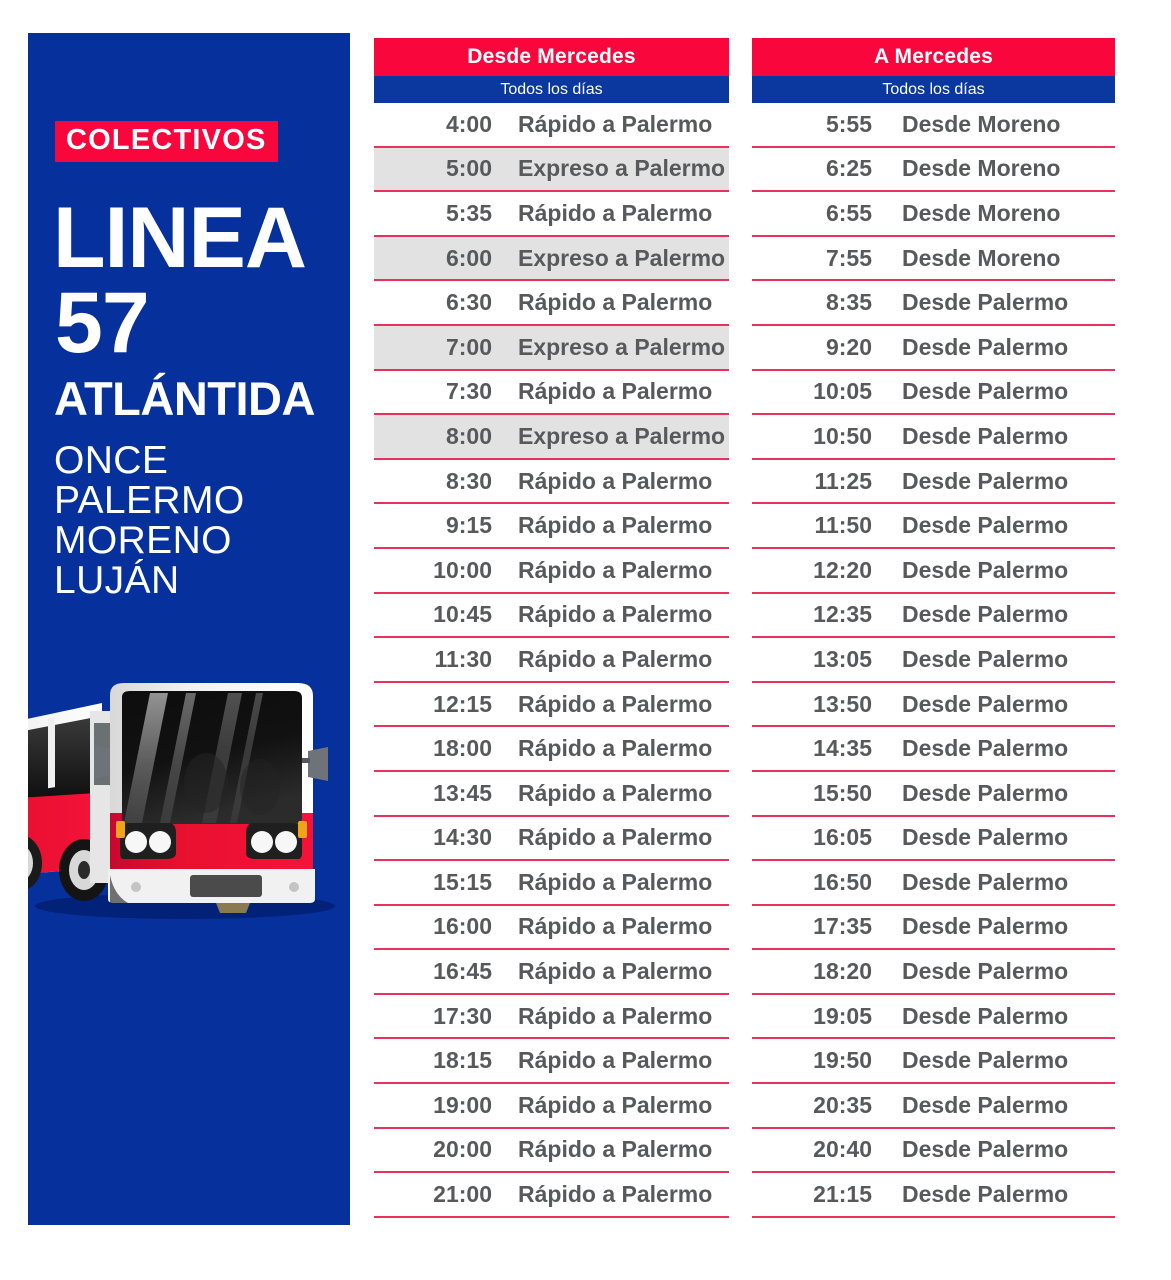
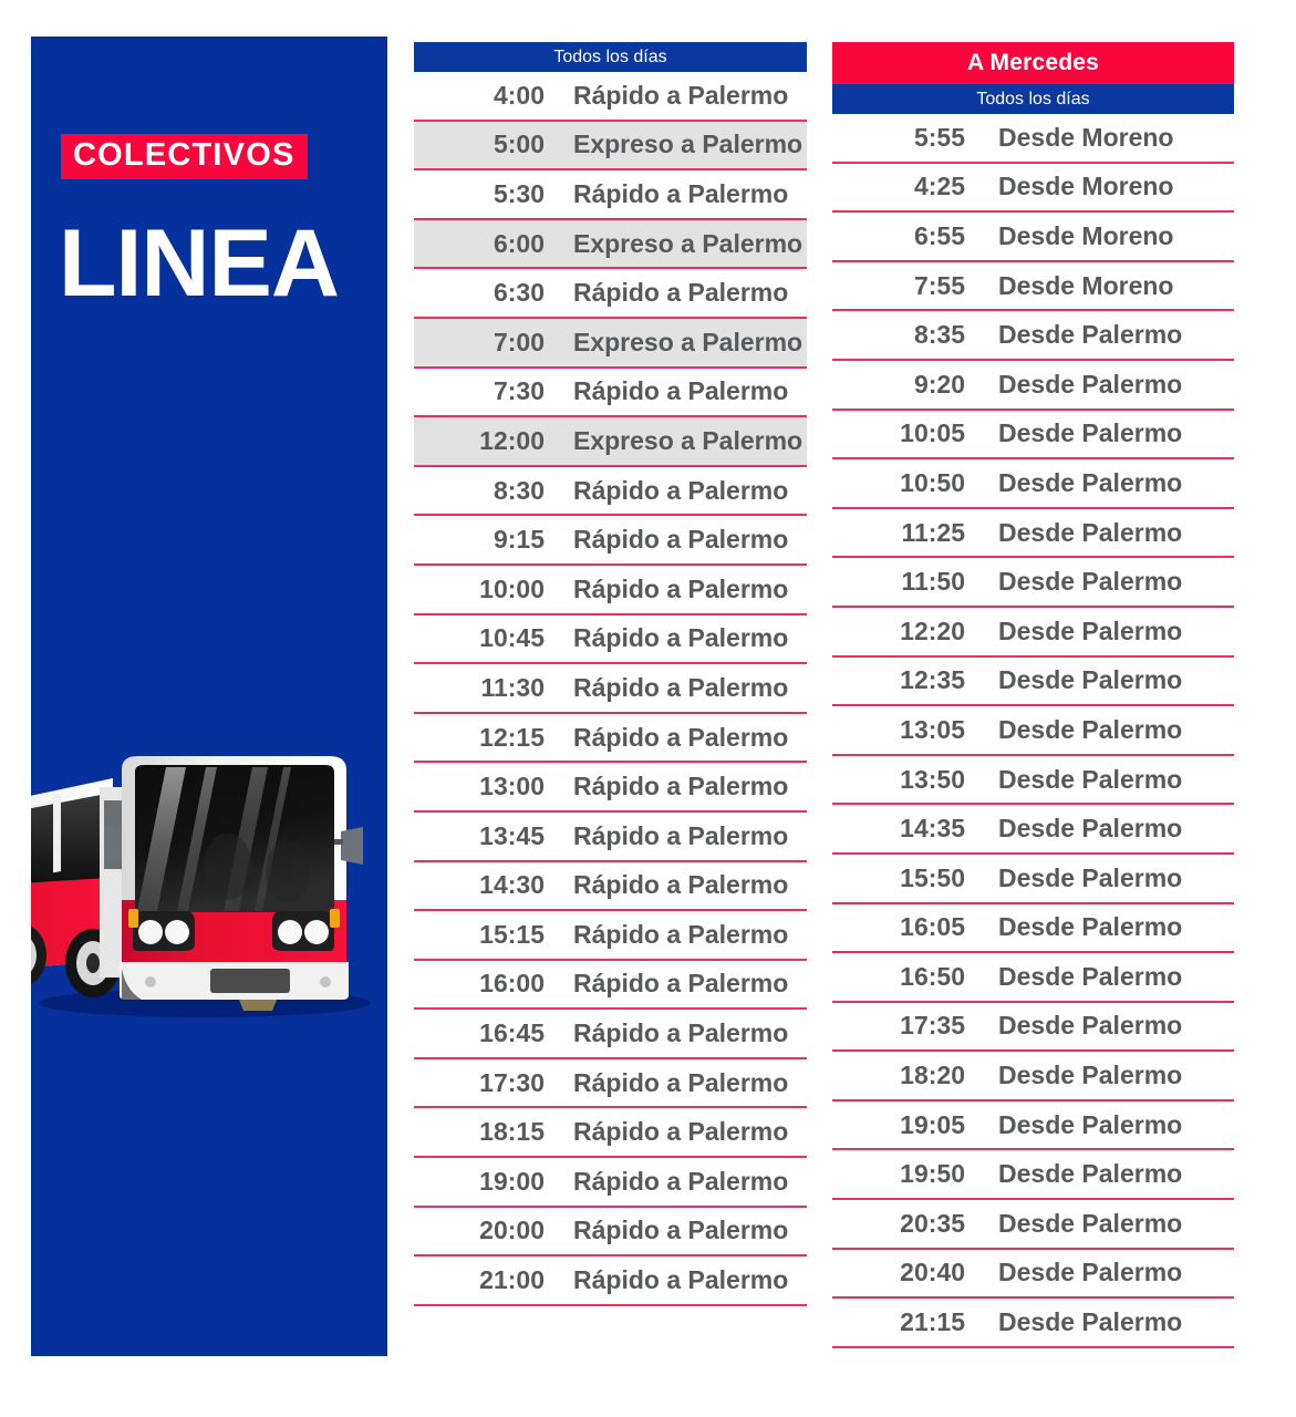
  COLECTIVOS
  LINEA
- 57
- ATLÁNTIDA
- ONCE
- PALERMO
- MORENO
- LUJÁN
- Desde Mercedes
  Todos los días
  4:00
  Rápido a Palermo
  5:00
  Expreso a Palermo
- 5:35
+ 5:30
  Rápido a Palermo
  6:00
  Expreso a Palermo
  6:30
  Rápido a Palermo
  7:00
  Expreso a Palermo
  7:30
  Rápido a Palermo
- 8:00
+ 12:00
  Expreso a Palermo
  8:30
  Rápido a Palermo
  9:15
  Rápido a Palermo
  10:00
  Rápido a Palermo
  10:45
  Rápido a Palermo
  11:30
  Rápido a Palermo
  12:15
  Rápido a Palermo
- 18:00
+ 13:00
  Rápido a Palermo
  13:45
  Rápido a Palermo
  14:30
  Rápido a Palermo
  15:15
  Rápido a Palermo
  16:00
  Rápido a Palermo
  16:45
  Rápido a Palermo
  17:30
  Rápido a Palermo
  18:15
  Rápido a Palermo
  19:00
  Rápido a Palermo
  20:00
  Rápido a Palermo
  21:00
  Rápido a Palermo
  A Mercedes
  Todos los días
  5:55
  Desde Moreno
- 6:25
+ 4:25
  Desde Moreno
  6:55
  Desde Moreno
  7:55
  Desde Moreno
  8:35
  Desde Palermo
  9:20
  Desde Palermo
  10:05
  Desde Palermo
  10:50
  Desde Palermo
  11:25
  Desde Palermo
  11:50
  Desde Palermo
  12:20
  Desde Palermo
  12:35
  Desde Palermo
  13:05
  Desde Palermo
  13:50
  Desde Palermo
  14:35
  Desde Palermo
  15:50
  Desde Palermo
  16:05
  Desde Palermo
  16:50
  Desde Palermo
  17:35
  Desde Palermo
  18:20
  Desde Palermo
  19:05
  Desde Palermo
  19:50
  Desde Palermo
  20:35
  Desde Palermo
  20:40
  Desde Palermo
  21:15
  Desde Palermo
